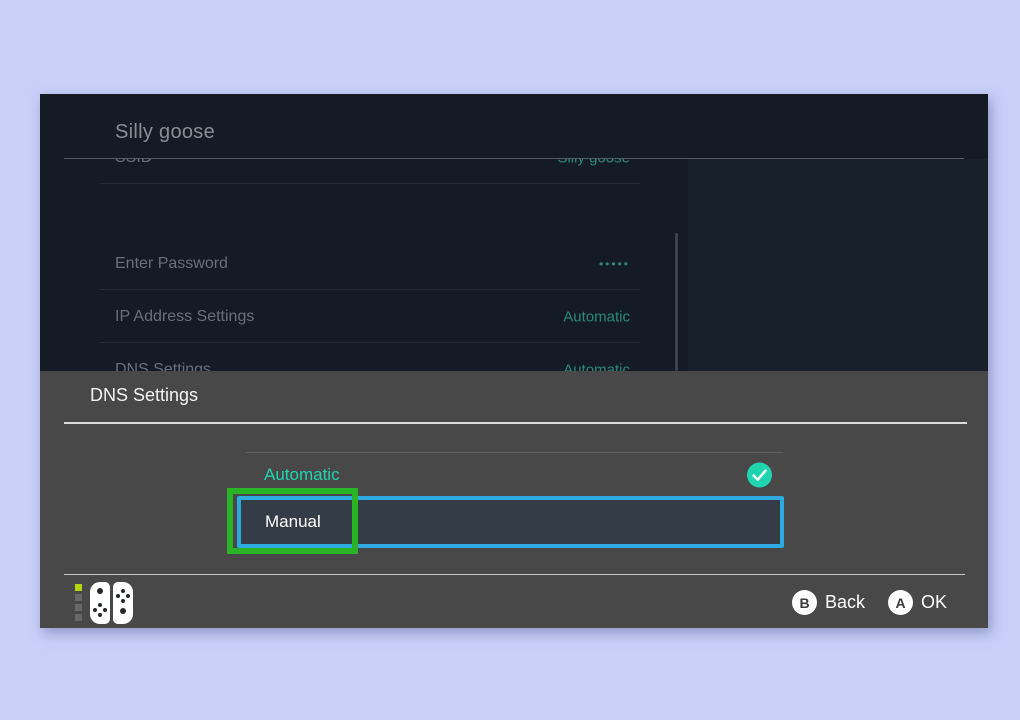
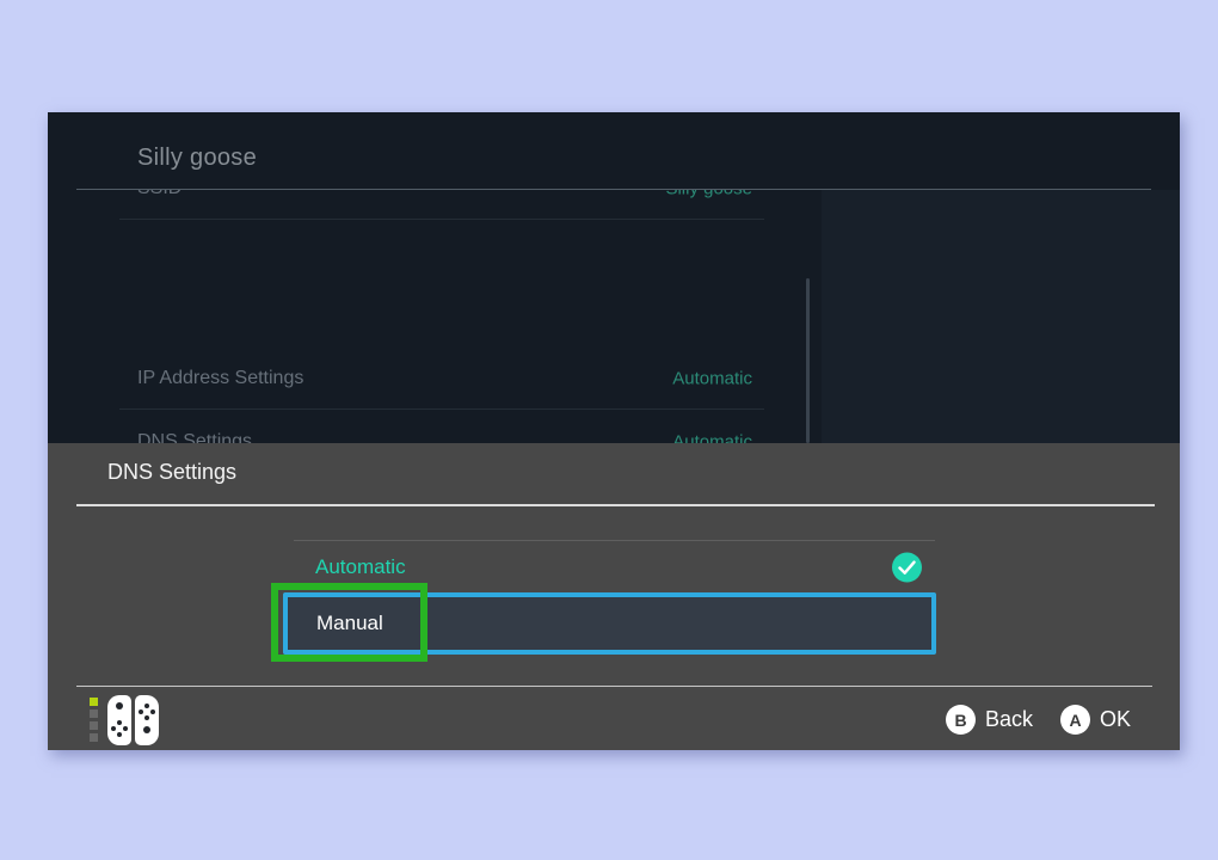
  Silly goose
- Enter Password
- •••••
  IP Address Settings
  Automatic
  DNS Settings
  Automatic
  DNS Settings
  Automatic
  Manual
  B
  Back
  A
  OK
